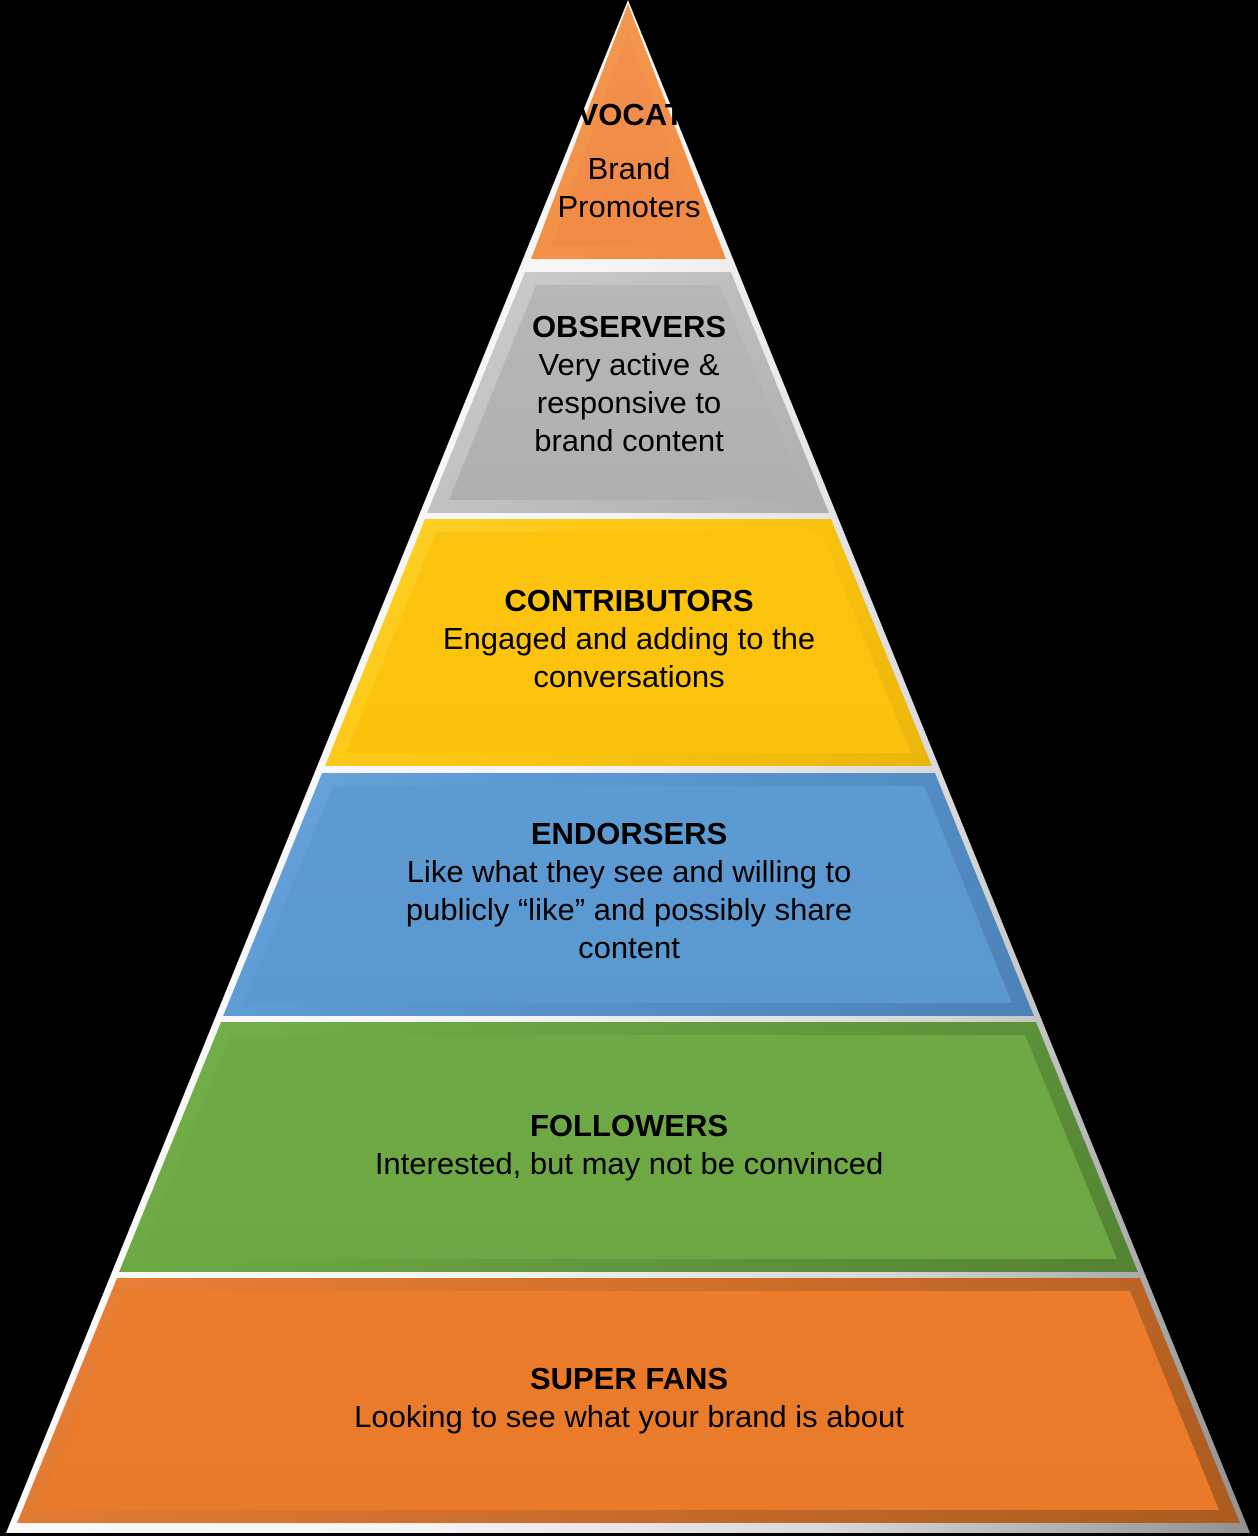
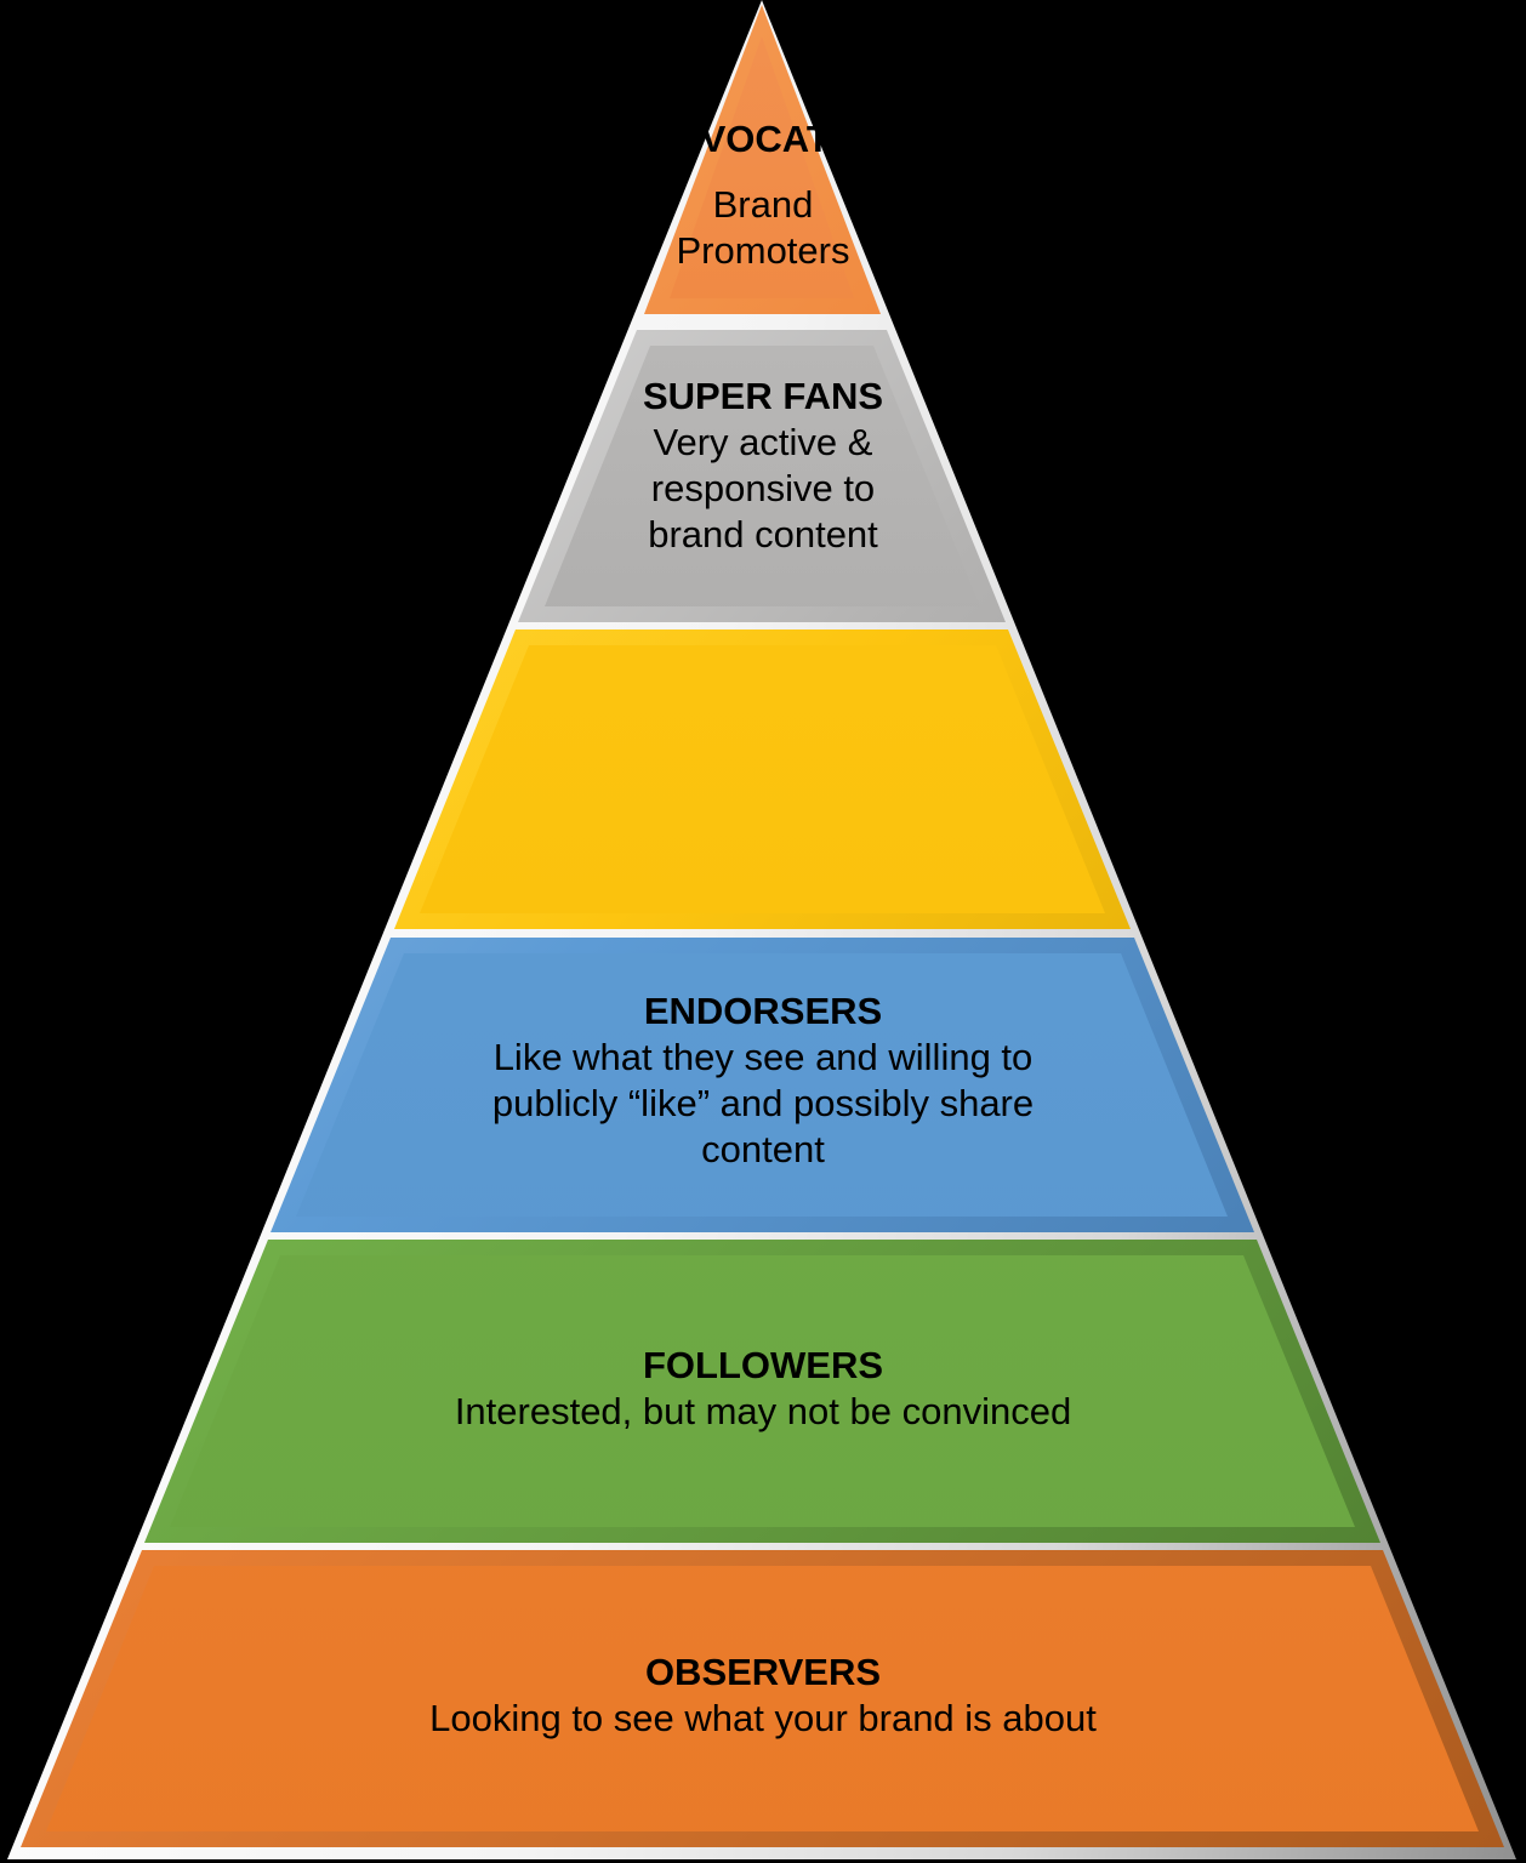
  ADVOCATES
  Brand
  Promoters
- OBSERVERS
+ SUPER FANS
  Very active &
  responsive to
  brand content
- CONTRIBUTORS
- Engaged and adding to the
- conversations
  ENDORSERS
  Like what they see and willing to
  publicly “like” and possibly share
  content
  FOLLOWERS
  Interested, but may not be convinced
- SUPER FANS
+ OBSERVERS
  Looking to see what your brand is about
